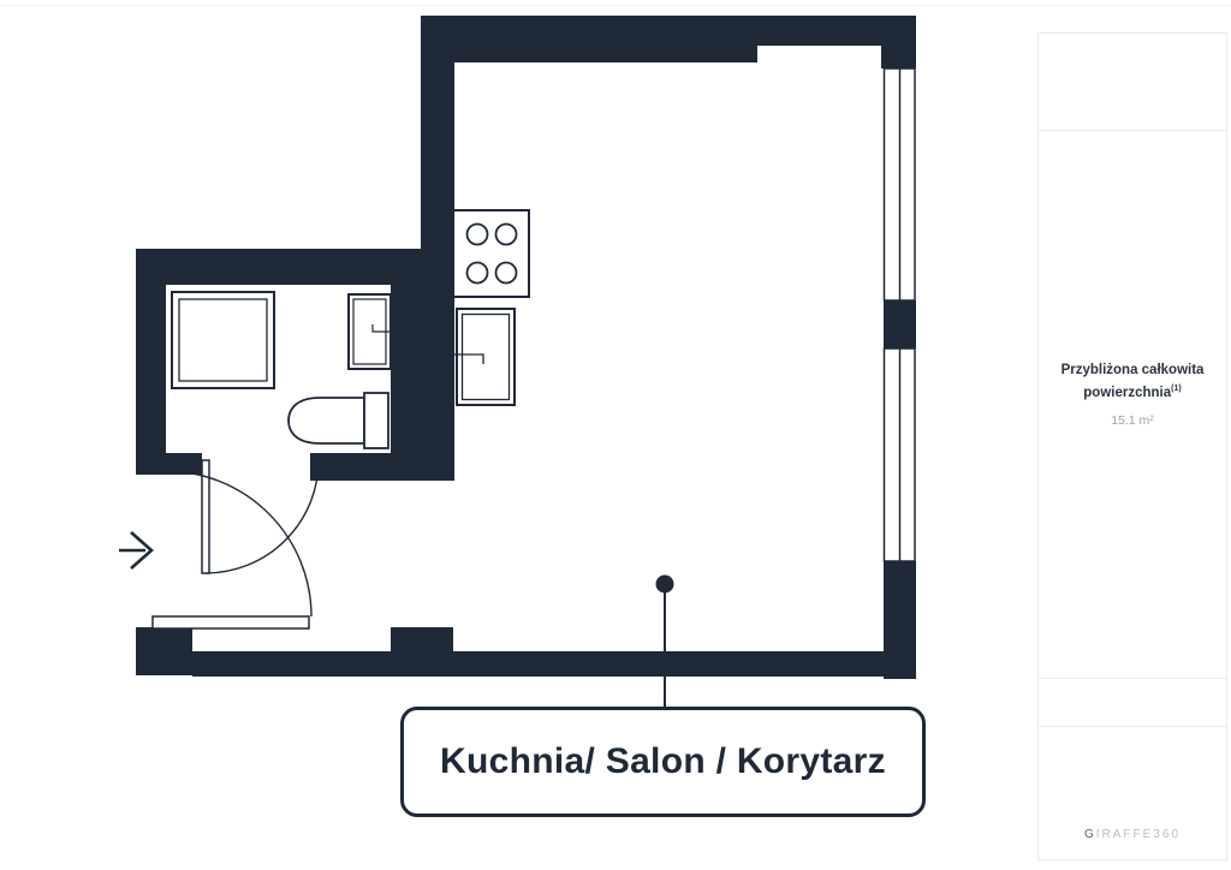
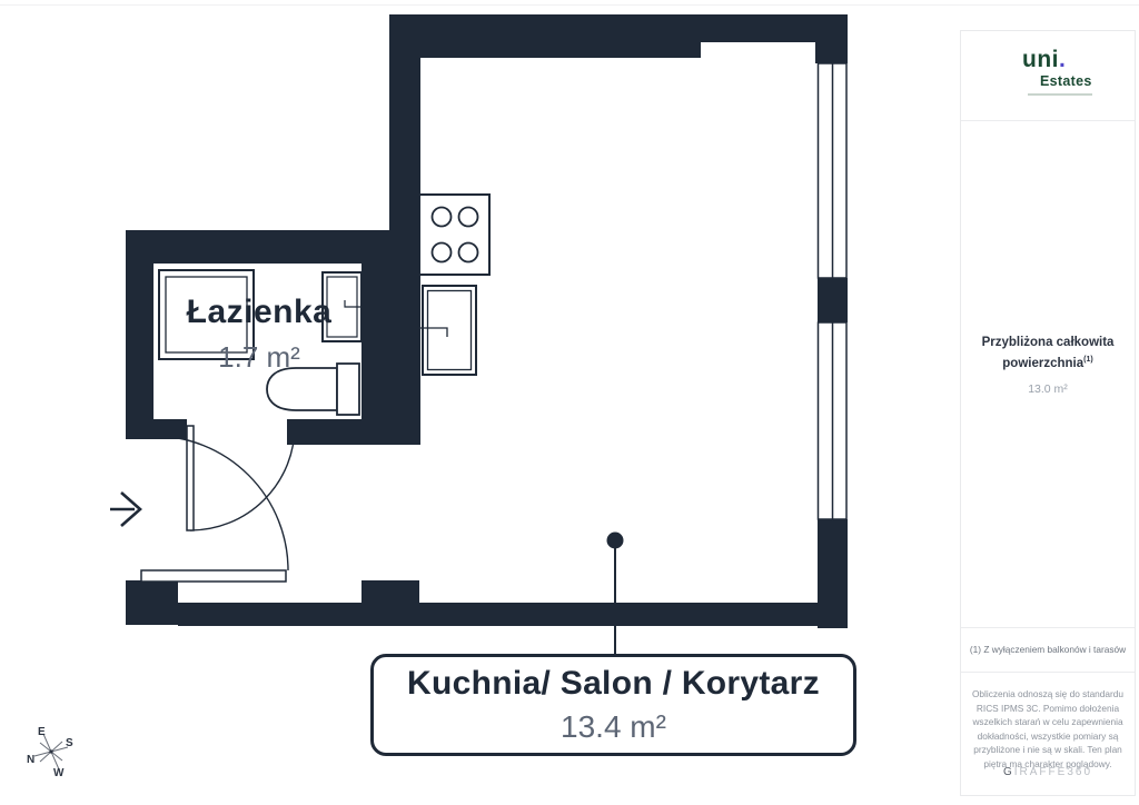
+ Łazienka
+ 1.7 m²
  Kuchnia/ Salon / Korytarz
+ 13.4 m²
+ E
+ S
+ N
+ W
+ uni.
+ Estates
  Przybliżona całkowita
  powierzchnia
- 15.1 m²
+ 13.0 m²
+ (1) Z wyłączeniem balkonów i tarasów
+ Obliczenia odnoszą się do standardu
+ RICS IPMS 3C. Pomimo dołożenia
+ wszelkich starań w celu zapewnienia
+ dokładności, wszystkie pomiary są
+ przybliżone i nie są w skali. Ten plan
+ piętra ma charakter poglądowy.
  GIRAFFE360
